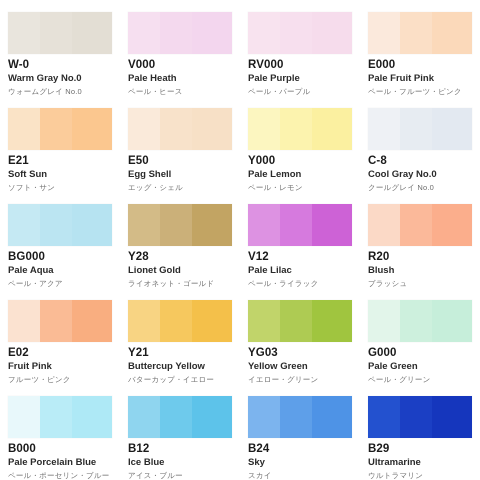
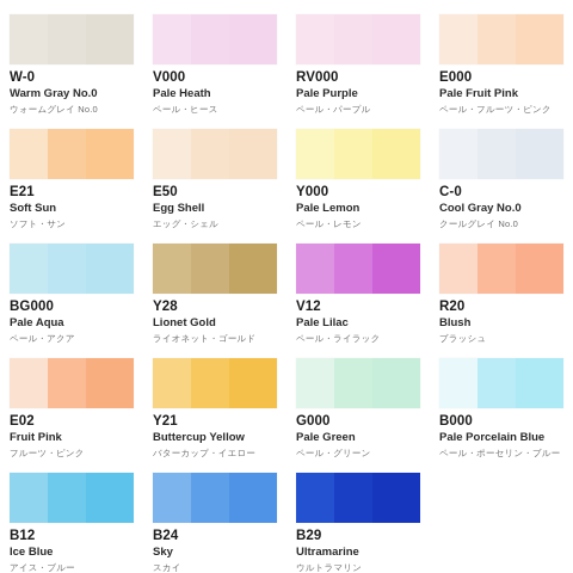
  W-0
  Warm Gray No.0
  ウォームグレイ No.0
  V000
  Pale Heath
  ペール・ヒース
  RV000
  Pale Purple
  ペール・パープル
  E000
  Pale Fruit Pink
  ペール・フルーツ・ピンク
  E21
  Soft Sun
  ソフト・サン
  E50
  Egg Shell
  エッグ・シェル
  Y000
  Pale Lemon
  ペール・レモン
- C-8
+ C-0
  Cool Gray No.0
  クールグレイ No.0
  BG000
  Pale Aqua
  ペール・アクア
  Y28
  Lionet Gold
  ライオネット・ゴールド
  V12
  Pale Lilac
  ペール・ライラック
  R20
  Blush
  ブラッシュ
  E02
  Fruit Pink
  フルーツ・ピンク
  Y21
  Buttercup Yellow
  バターカップ・イエロー
- YG03
- Yellow Green
- イエロー・グリーン
  G000
  Pale Green
  ペール・グリーン
  B000
  Pale Porcelain Blue
  ペール・ポーセリン・ブルー
  B12
  Ice Blue
  アイス・ブルー
  B24
  Sky
  スカイ
  B29
  Ultramarine
  ウルトラマリン
